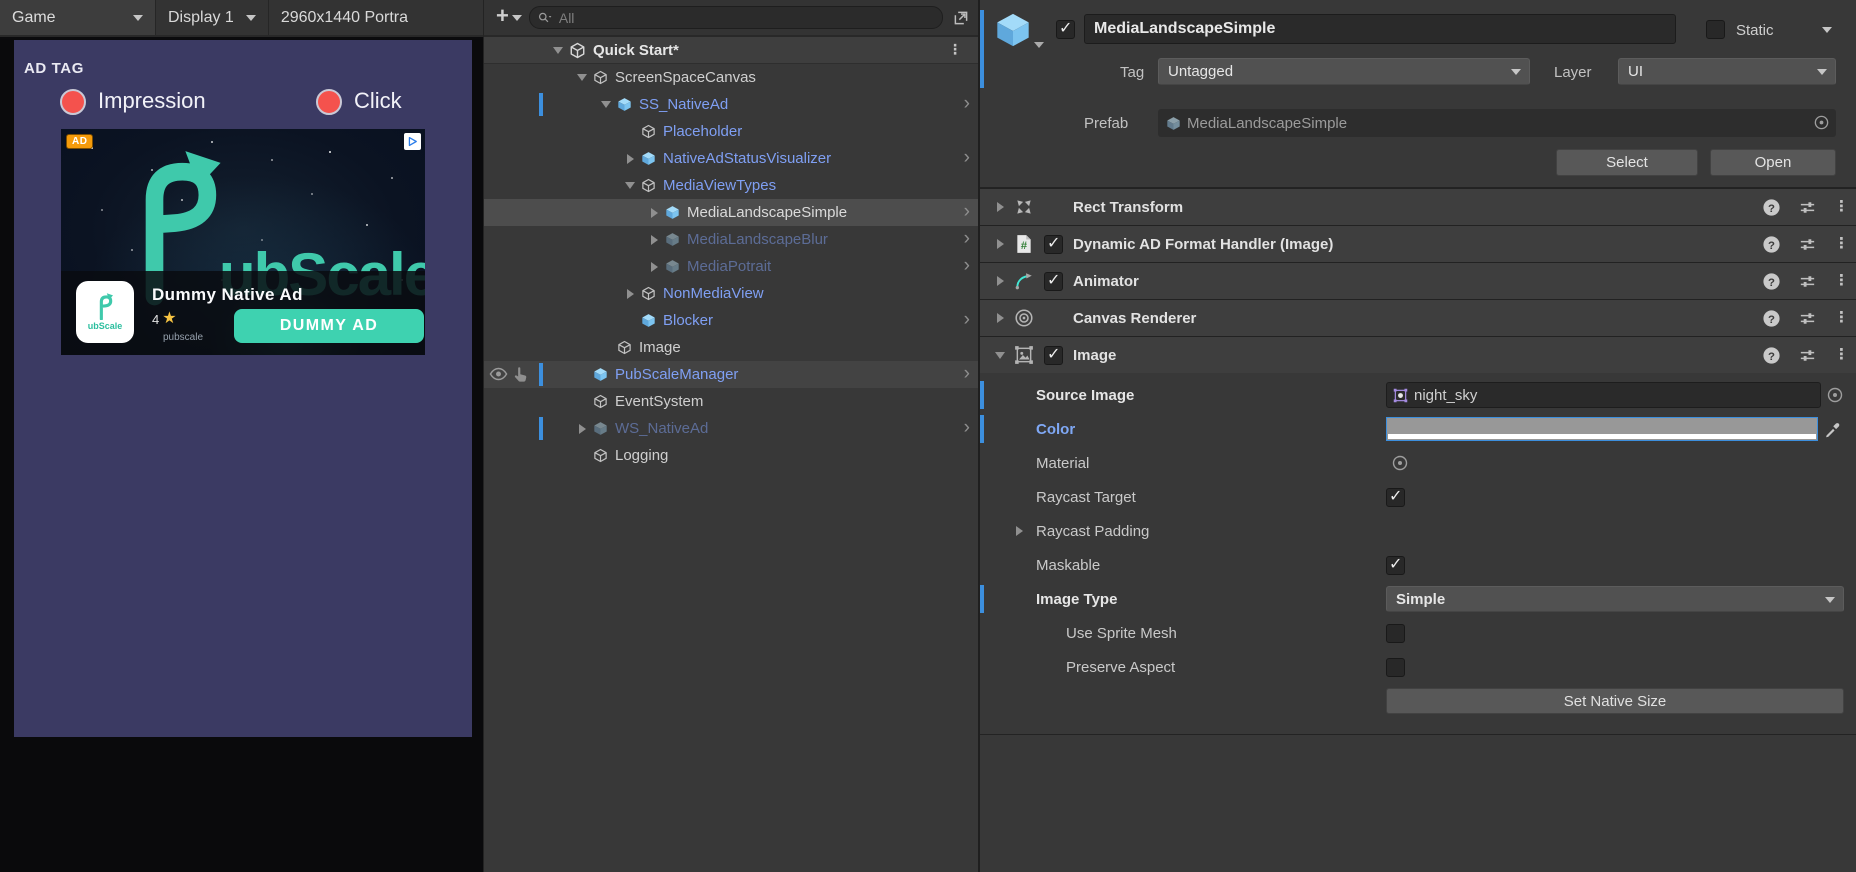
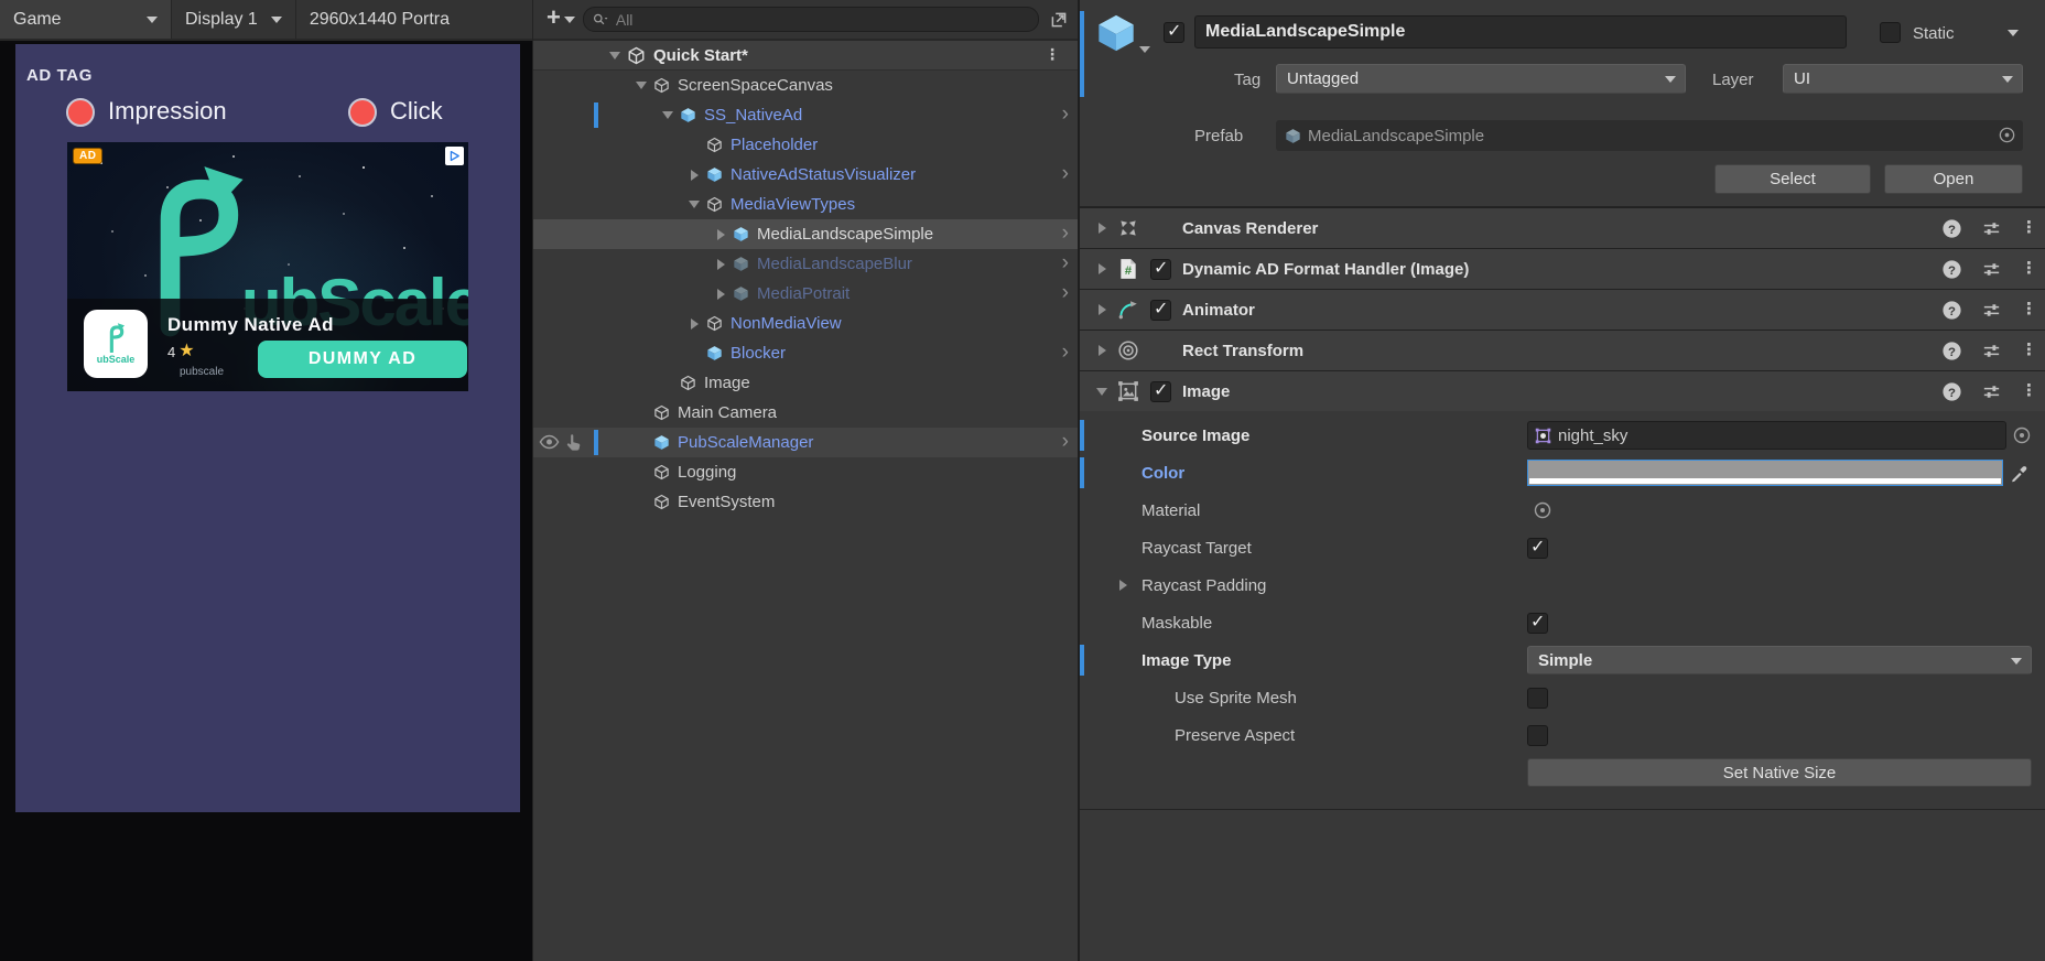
  Game
  Display 1
  2960x1440 Portra
  AD TAG
  Impression
  Click
  ubScale
  AD
  ubScale
  Dummy Native Ad
  4
  ★
  pubscale
  DUMMY AD
  +
  All
  Quick Start*
  ⋮
  ScreenSpaceCanvas
  SS_NativeAd
  Placeholder
  NativeAdStatusVisualizer
  MediaViewTypes
  MediaLandscapeSimple
  MediaLandscapeBlur
  MediaPotrait
  NonMediaView
  Blocker
  Image
+ Main Camera
  PubScaleManager
- EventSystem
+ Logging
- WS_NativeAd
- Logging
+ EventSystem
  MediaLandscapeSimple
  Static
  Tag
  Untagged
  Layer
  UI
  Prefab
  MediaLandscapeSimple
  Select
  Open
- Rect Transform
+ Canvas Renderer
  ⋮
  Dynamic AD Format Handler (Image)
  ⋮
  Animator
  ⋮
- Canvas Renderer
+ Rect Transform
  ⋮
  Image
  ⋮
  Source Image
  night_sky
  Color
  Material
  Raycast Target
  Raycast Padding
  Maskable
  Image Type
  Simple
  Use Sprite Mesh
  Preserve Aspect
  Set Native Size
